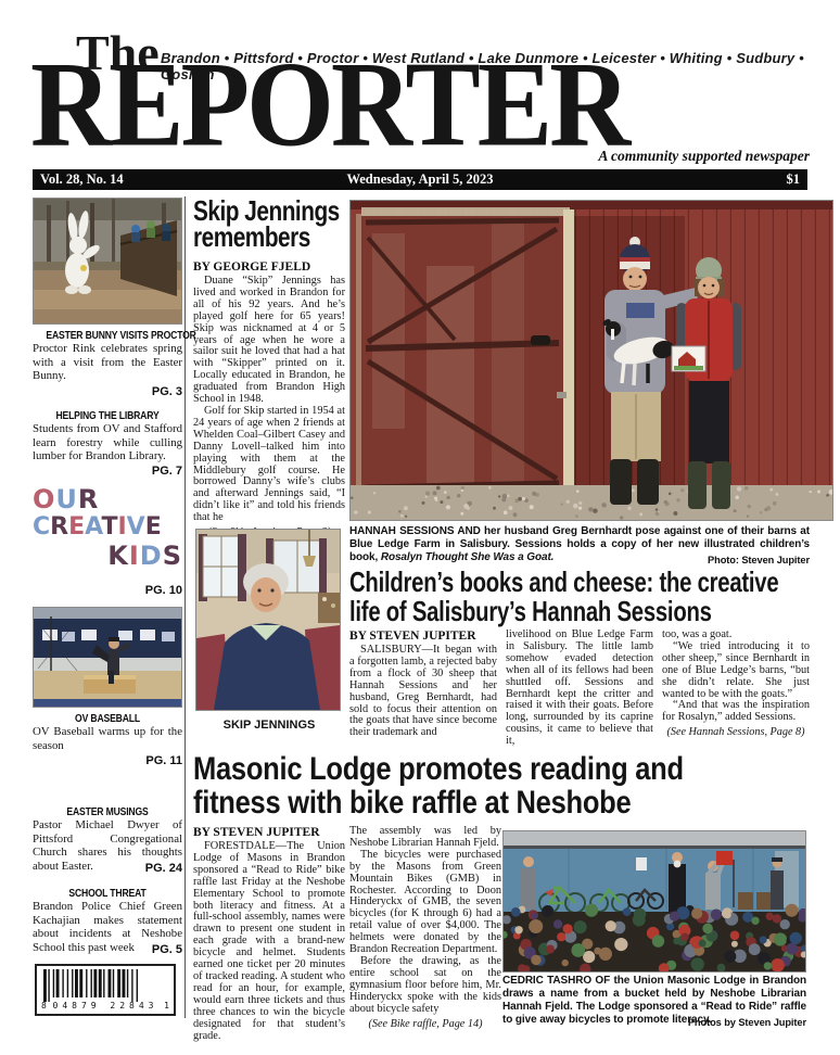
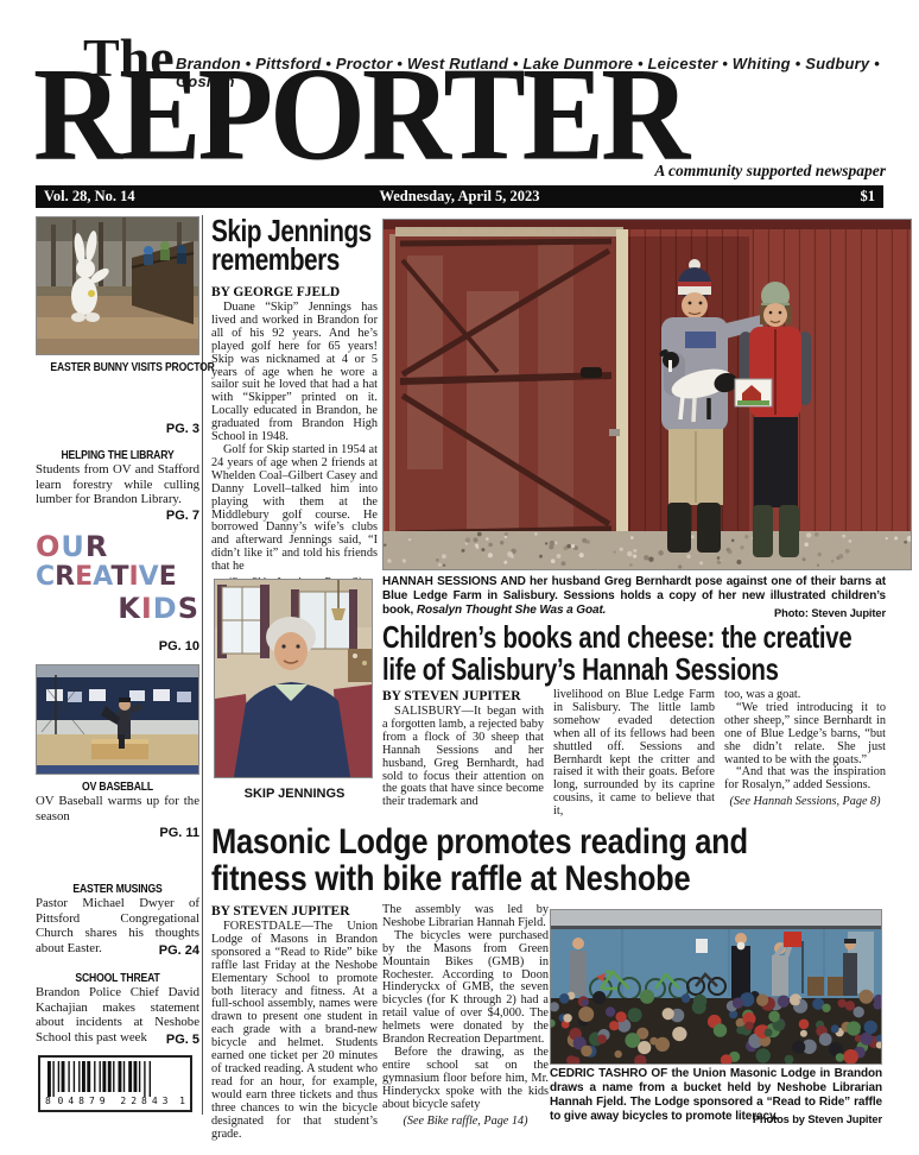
  The
  Brandon • Pittsford • Proctor • West Rutland • Lake Dunmore • Leicester • Whiting • Sudbury • Goshen
  REPORTER
  A community supported newspaper
  Vol. 28, No. 14
  Wednesday, April 5, 2023
  $1
  EASTER BUNNY VISITS PROCTO
- Proctor Rink celebrates spring with a visit from the Easter Bunny.
  PG. 3
  HELPING THE LIBRARY
  Students from OV and Stafford learn forestry while culling lumber for Brandon Library.
  PG. 7
  OUR
  CREATIVE
  KIDS
  PG. 10
  OV BASEBALL
  OV Baseball warms up for the season
  PG. 11
  EASTER MUSINGS
  Pastor Michael Dwyer of Pittsford Congregational Church shares his thoughts about Easter.
  PG. 24
  SCHOOL THREAT
- Brandon Police Chief Green Kachajian makes statement about incidents at Neshobe School this past week
+ Brandon Police Chief David Kachajian makes statement about incidents at Neshobe School this past week
  PG. 5
  8
  04879 22843
  1
  Skip Jennings remembers
  BY GEORGE FJELD
  Duane “Skip” Jennings has lived and worked in Brandon for all of his 92 years. And he’s played golf here for 65 years! Skip was nicknamed at 4 or 5 years of age when he wore a sailor suit he loved that had a hat with “Skipper” printed on it. Locally educated in Brandon, he graduated from Brandon High School in 1948.
  Golf for Skip started in 1954 at 24 years of age when 2 friends at Whelden Coal–Gilbert Casey and Danny Lovell–talked him into playing with them at the Middlebury golf course. He borrowed Danny’s wife’s clubs and afterward Jennings said, “I didn’t like it” and told his friends that he
  SKIP JENNINGS
  HANNAH SESSIONS AND her husband Greg Bernhardt pose against one of their barns at Blue Ledge Farm in Salisbury. Sessions holds a copy of her new illustrated children’s book, Rosalyn Thought She Was a Goat.
  Photo: Steven Jupiter
  Children’s books and cheese: the creative life of Salisbury’s Hannah Sessions
  BY STEVEN JUPITER
  SALISBURY—It began with a forgotten lamb, a rejected baby from a flock of 30 sheep that Hannah Sessions and her husband, Greg Bernhardt, had sold to focus their attention on the goats that have since become their trademark and
  livelihood on Blue Ledge Farm in Salisbury. The little lamb somehow evaded detection when all of its fellows had been shuttled off. Sessions and Bernhardt kept the critter and raised it with their goats. Before long, surrounded by its caprine cousins, it came to believe that it,
  too, was a goat.
  “We tried introducing it to other sheep,” since Bernhardt in one of Blue Ledge’s barns, “but she didn’t relate. She just wanted to be with the goats.”
  “And that was the inspiration for Rosalyn,” added Sessions.
  (See Hannah Sessions, Page 8)
  Masonic Lodge promotes reading and fitness with bike raffle at Neshobe
  BY STEVEN JUPITER
  FORESTDALE—The Union Lodge of Masons in Brandon sponsored a “Read to Ride” bike raffle last Friday at the Neshobe Elementary School to promote both literacy and fitness. At a full-school assembly, names were drawn to present one student in each grade with a brand-new bicycle and helmet. Students earned one ticket per 20 minutes of tracked reading. A student who read for an hour, for example, would earn three tickets and thus three chances to win the bicycle designated for that student’s grade.
  The assembly was led by Neshobe Librarian Hannah Fjeld.
- The bicycles were purchased by the Masons from Green Mountain Bikes (GMB) in Rochester. According to Doon Hinderyckx of GMB, the seven bicycles (for K through 6) had a retail value of over $4,000. The helmets were donated by the Brandon Recreation Department.
+ The bicycles were purchased by the Masons from Green Mountain Bikes (GMB) in Rochester. According to Doon Hinderyckx of GMB, the seven bicycles (for K through 2) had a retail value of over $4,000. The helmets were donated by the Brandon Recreation Department.
  Before the drawing, as the entire school sat on the gymnasium floor before him, Mr. Hinderyckx spoke with the kids about bicycle safety
  (See Bike raffle, Page 14)
  CEDRIC TASHRO OF the Union Masonic Lodge in Brandon draws a name from a bucket held by Neshobe Librarian Hannah Fjeld. The Lodge sponsored a “Read to Ride” raffle to give away bicycles to promote literacy.
  Photos by Steven Jupiter
